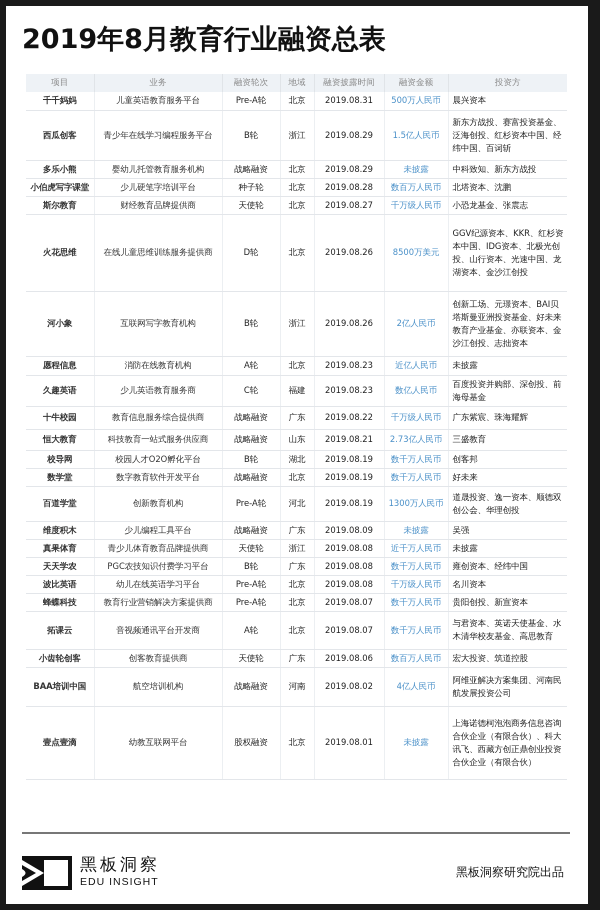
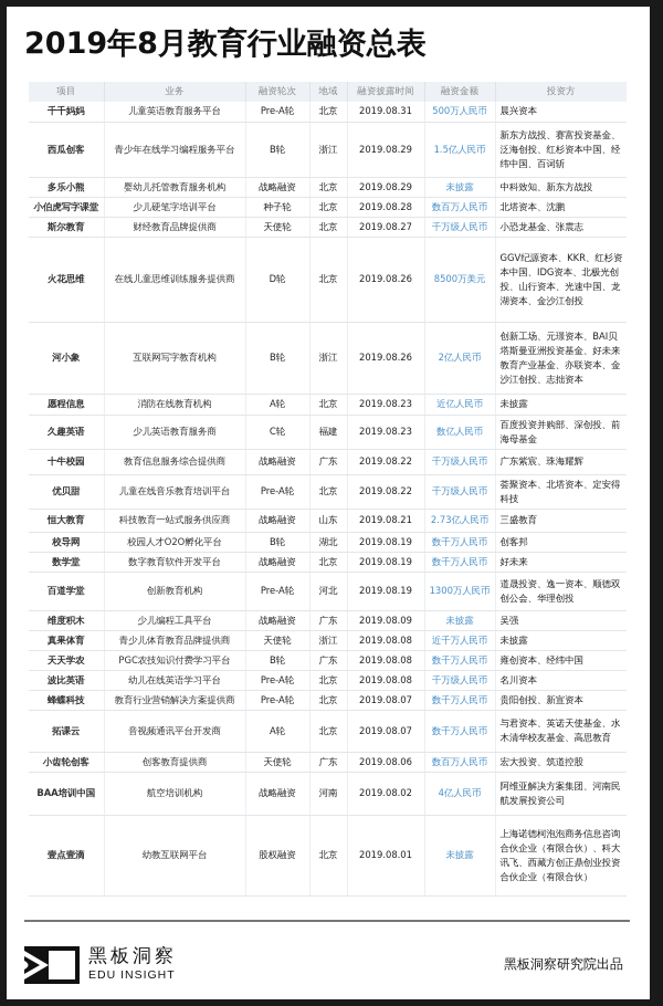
  2019年8月教育行业融资总表
  项目	业务	融资轮次	地域	融资披露时间	融资金额	投资方
  千千妈妈	儿童英语教育服务平台	Pre-A轮	北京	2019.08.31	500万人民币	晨兴资本
  西瓜创客	青少年在线学习编程服务平台	B轮	浙江	2019.08.29	1.5亿人民币	新东方战投、赛富投资基金、泛海创投、红杉资本中国、经纬中国、百词斩
  多乐小熊	婴幼儿托管教育服务机构	战略融资	北京	2019.08.29	未披露	中科致知、新东方战投
  小伯虎写字课堂	少儿硬笔字培训平台	种子轮	北京	2019.08.28	数百万人民币	北塔资本、沈鹏
  斯尔教育	财经教育品牌提供商	天使轮	北京	2019.08.27	千万级人民币	小恐龙基金、张震志
  火花思维	在线儿童思维训练服务提供商	D轮	北京	2019.08.26	8500万美元	GGV纪源资本、KKR、红杉资本中国、IDG资本、北极光创投、山行资本、光速中国、龙湖资本、金沙江创投
  河小象	互联网写字教育机构	B轮	浙江	2019.08.26	2亿人民币	创新工场、元璟资本、BAI贝塔斯曼亚洲投资基金、好未来教育产业基金、亦联资本、金沙江创投、志拙资本
  愿程信息	消防在线教育机构	A轮	北京	2019.08.23	近亿人民币	未披露
  久趣英语	少儿英语教育服务商	C轮	福建	2019.08.23	数亿人民币	百度投资并购部、深创投、前海母基金
  十牛校园	教育信息服务综合提供商	战略融资	广东	2019.08.22	千万级人民币	广东紫宸、珠海耀辉
+ 优贝甜	儿童在线音乐教育培训平台	Pre-A轮	北京	2019.08.22	千万级人民币	荟聚资本、北塔资本、定安得科技
  恒大教育	科技教育一站式服务供应商	战略融资	山东	2019.08.21	2.73亿人民币	三盛教育
  校导网	校园人才O2O孵化平台	B轮	湖北	2019.08.19	数千万人民币	创客邦
  数学堂	数字教育软件开发平台	战略融资	北京	2019.08.19	数千万人民币	好未来
  百道学堂	创新教育机构	Pre-A轮	河北	2019.08.19	1300万人民币	道晟投资、逸一资本、顺德双创公会、华理创投
  维度积木	少儿编程工具平台	战略融资	广东	2019.08.09	未披露	吴强
  真果体育	青少儿体育教育品牌提供商	天使轮	浙江	2019.08.08	近千万人民币	未披露
  天天学农	PGC农技知识付费学习平台	B轮	广东	2019.08.08	数千万人民币	雍创资本、经纬中国
  波比英语	幼儿在线英语学习平台	Pre-A轮	北京	2019.08.08	千万级人民币	名川资本
  蜂蝶科技	教育行业营销解决方案提供商	Pre-A轮	北京	2019.08.07	数千万人民币	贵阳创投、新宣资本
  拓课云	音视频通讯平台开发商	A轮	北京	2019.08.07	数千万人民币	与君资本、英诺天使基金、水木清华校友基金、高思教育
  小齿轮创客	创客教育提供商	天使轮	广东	2019.08.06	数百万人民币	宏大投资、筑道控股
  BAA培训中国	航空培训机构	战略融资	河南	2019.08.02	4亿人民币	阿维亚解决方案集团、河南民航发展投资公司
  壹点壹滴	幼教互联网平台	股权融资	北京	2019.08.01	未披露	上海诺德柯泡泡商务信息咨询合伙企业（有限合伙）、科大讯飞、西藏方创正鼎创业投资合伙企业（有限合伙）
  黑板洞察
  EDU INSIGHT
  黑板洞察研究院出品
